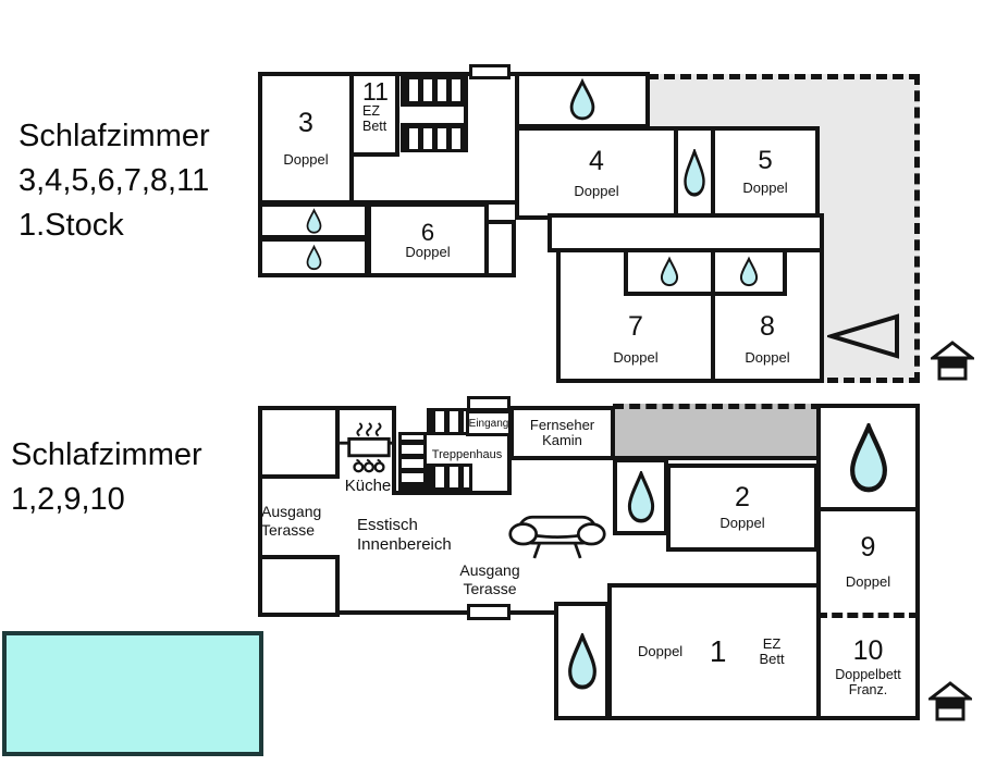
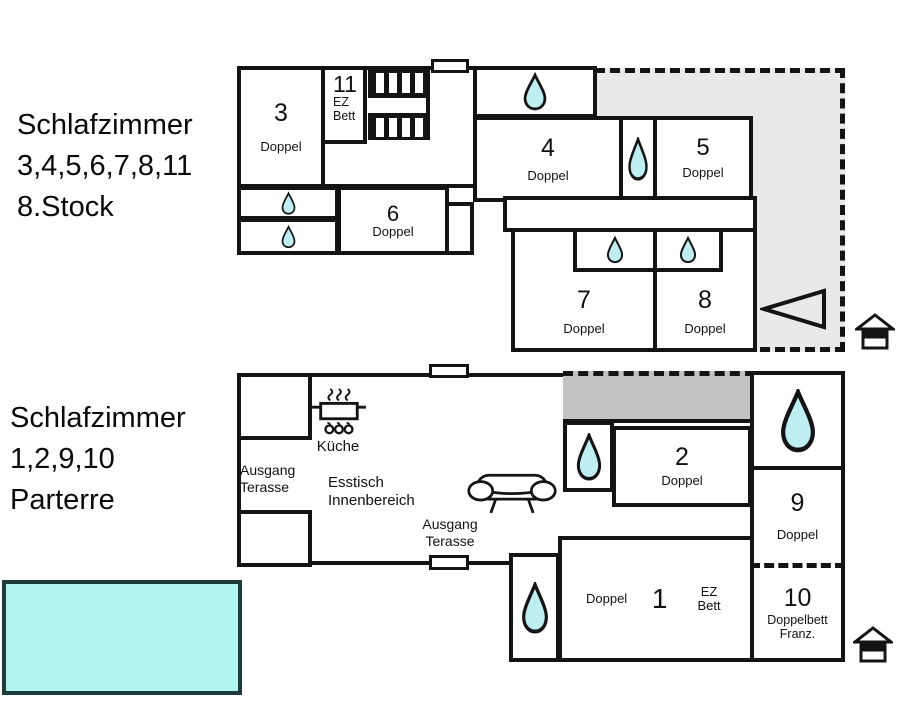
  Schlafzimmer
  3,4,5,6,7,8,11
- 1.Stock
+ 8.Stock
  Schlafzimmer
  1,2,9,10
+ Parterre
  3
  Doppel
  11
  EZ Bett
  4
  Doppel
  5
  Doppel
  6
  Doppel
  7
  Doppel
  8
  Doppel
  9
  Doppel
  10
  Doppelbett
  Franz.
  Doppel
  1
  EZ Bett
  Ausgang
  Terasse
  Küche
- Eingang
- Treppenhaus
- Fernseher
- Kamin
  2
  Doppel
  Esstisch
  Innenbereich
  Ausgang
  Terasse
